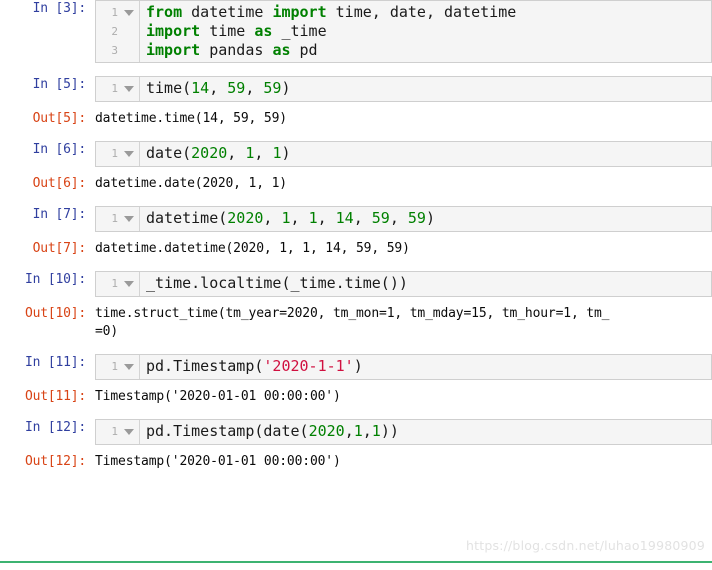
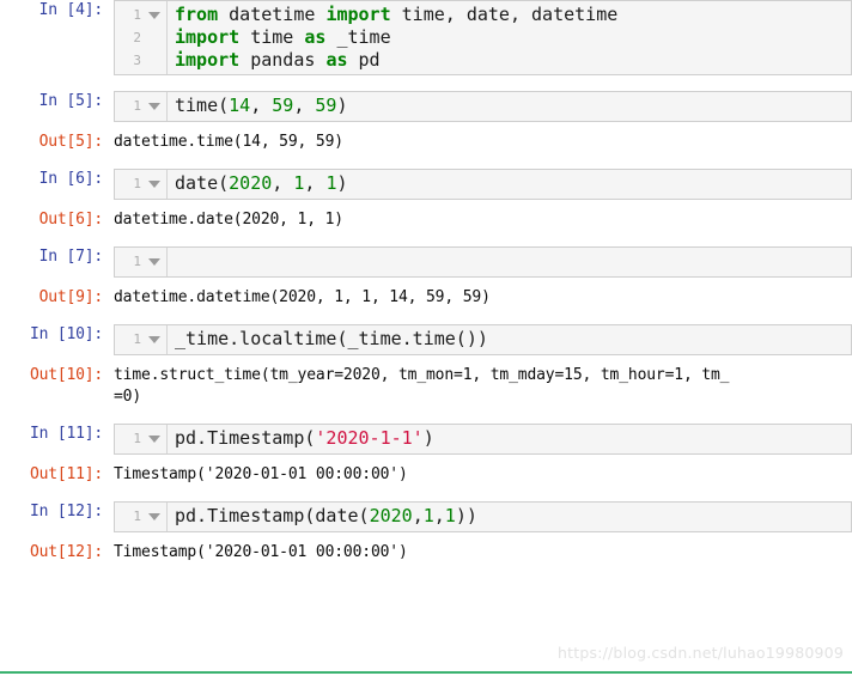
- In [3]:
+ In [4]:
  1
  2
  3
  from datetime import time, date, datetime
  import time as _time
  import pandas as pd
  In [5]:
  1
  time(14, 59, 59)
  Out[5]:
  datetime.time(14, 59, 59)
  In [6]:
  1
  date(2020, 1, 1)
  Out[6]:
  datetime.date(2020, 1, 1)
  In [7]:
  1
- datetime(2020, 1, 1, 14, 59, 59)
- Out[7]:
+ Out[9]:
  datetime.datetime(2020, 1, 1, 14, 59, 59)
  In [10]:
  1
  _time.localtime(_time.time())
  Out[10]:
  time.struct_time(tm_year=2020, tm_mon=1, tm_mday=15, tm_hour=1, tm_
  =0)
  In [11]:
  1
  pd.Timestamp('2020-1-1')
  Out[11]:
  Timestamp('2020-01-01 00:00:00')
  In [12]:
  1
  pd.Timestamp(date(2020,1,1))
  Out[12]:
  Timestamp('2020-01-01 00:00:00')
  https://blog.csdn.net/luhao19980909
